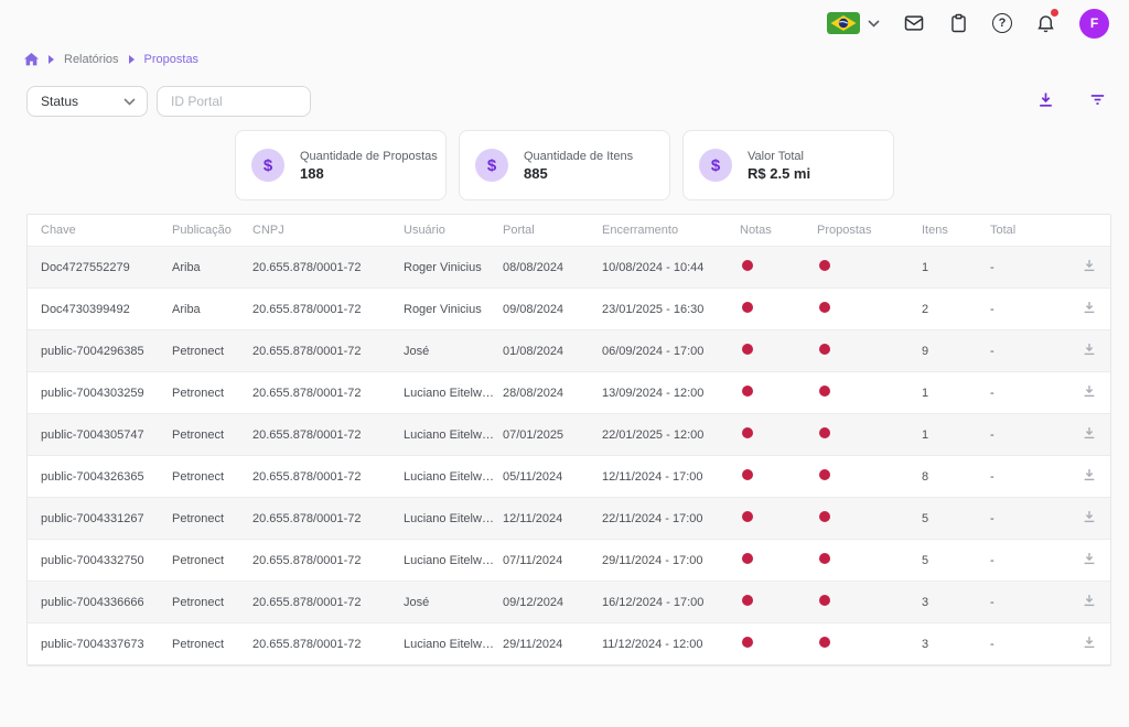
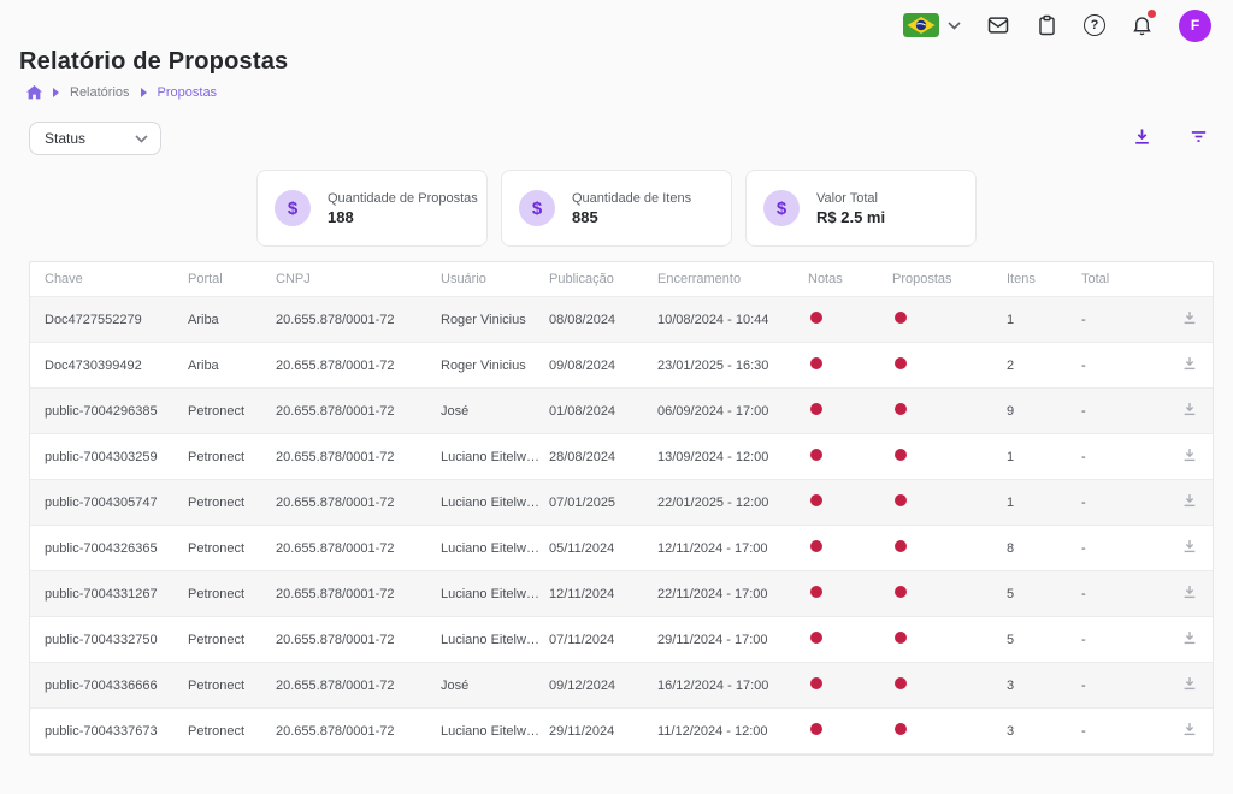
  ?
  F
+ Relatório de Propostas
  Relatórios
  Propostas
  Status
- ID Portal
  $
  Quantidade de Propostas
  188
  $
  Quantidade de Itens
  885
  $
  Valor Total
  R$ 2.5 mi
  Chave
- Publicação
+ Portal
  CNPJ
  Usuário
- Portal
+ Publicação
  Encerramento
  Notas
  Propostas
  Itens
  Total
  Doc4727552279
  Ariba
  20.655.878/0001-72
  Roger Vinicius
  08/08/2024
  10/08/2024 - 10:44
  1
  -
  Doc4730399492
  Ariba
  20.655.878/0001-72
  Roger Vinicius
  09/08/2024
  23/01/2025 - 16:30
  2
  -
  public-7004296385
  Petronect
  20.655.878/0001-72
  José
  01/08/2024
  06/09/2024 - 17:00
  9
  -
  public-7004303259
  Petronect
  20.655.878/0001-72
  Luciano Eitelwein
  28/08/2024
  13/09/2024 - 12:00
  1
  -
  public-7004305747
  Petronect
  20.655.878/0001-72
  Luciano Eitelwein
  07/01/2025
  22/01/2025 - 12:00
  1
  -
  public-7004326365
  Petronect
  20.655.878/0001-72
  Luciano Eitelwein
  05/11/2024
  12/11/2024 - 17:00
  8
  -
  public-7004331267
  Petronect
  20.655.878/0001-72
  Luciano Eitelwein
  12/11/2024
  22/11/2024 - 17:00
  5
  -
  public-7004332750
  Petronect
  20.655.878/0001-72
  Luciano Eitelwein
  07/11/2024
  29/11/2024 - 17:00
  5
  -
  public-7004336666
  Petronect
  20.655.878/0001-72
  José
  09/12/2024
  16/12/2024 - 17:00
  3
  -
  public-7004337673
  Petronect
  20.655.878/0001-72
  Luciano Eitelwein
  29/11/2024
  11/12/2024 - 12:00
  3
  -
